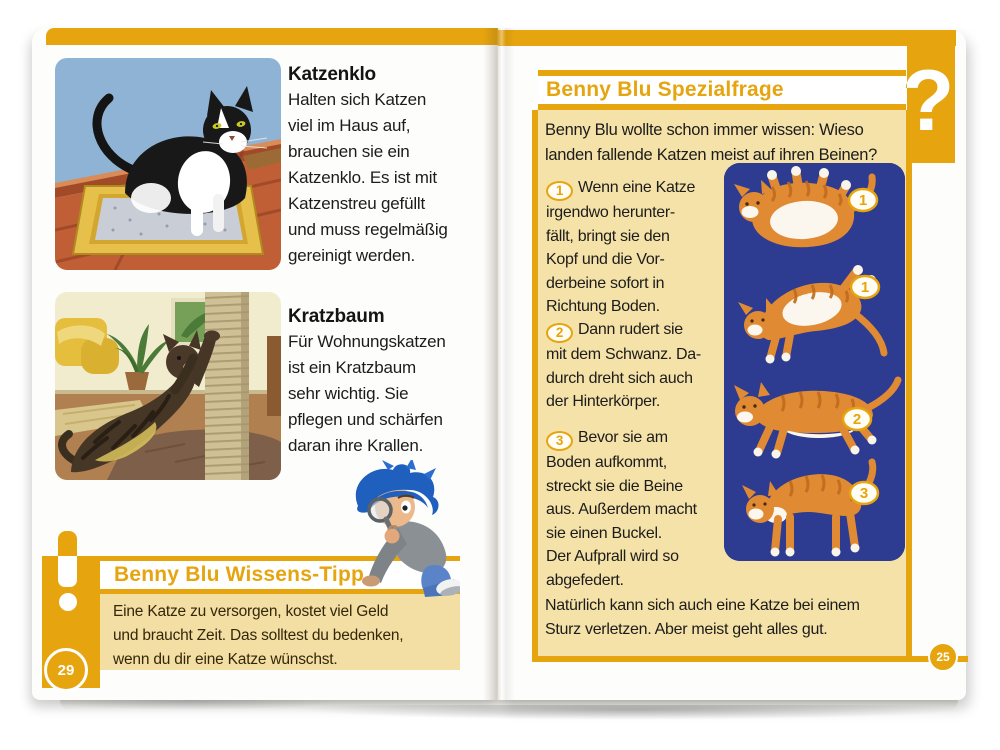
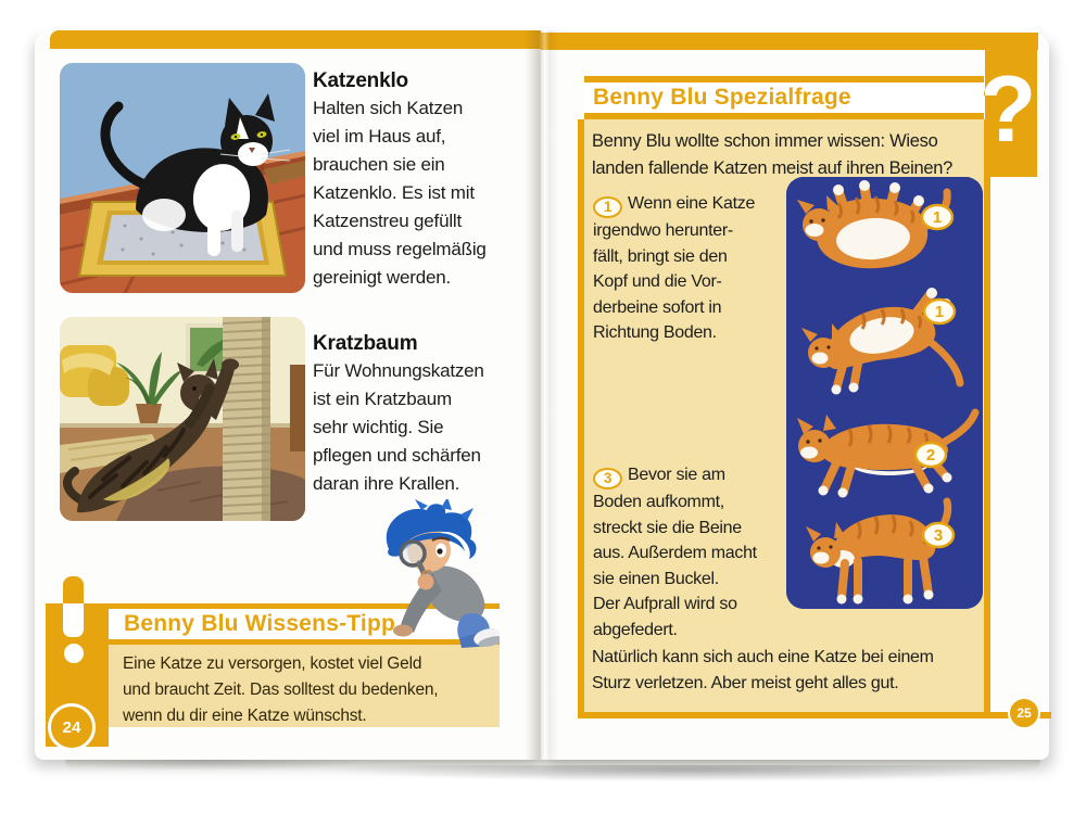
  Katzenklo
  Halten sich Katzen
  viel im Haus auf,
  brauchen sie ein
  Katzenklo. Es ist mit
  Katzenstreu gefüllt
  und muss regelmäßig
  gereinigt werden.
  Kratzbaum
  Für Wohnungskatzen
  ist ein Kratzbaum
  sehr wichtig. Sie
  pflegen und schärfen
  daran ihre Krallen.
  Benny Blu Wissens-Tipp
  Eine Katze zu versorgen, kostet viel Geld
  und braucht Zeit. Das solltest du bedenken,
  wenn du dir eine Katze wünschst.
- 29
+ 24
  Benny Blu Spezialfrage
  ?
  Benny Blu wollte schon immer wissen: Wieso
  landen fallende Katzen meist auf ihren Beinen?
  1 Wenn eine Katze
  irgendwo herunter-
  fällt, bringt sie den
  Kopf und die Vor-
  derbeine sofort in
  Richtung Boden.
- 2 Dann rudert sie
- mit dem Schwanz. Da-
- durch dreht sich auch
- der Hinterkörper.
  3 Bevor sie am
  Boden aufkommt,
  streckt sie die Beine
  aus. Außerdem macht
  sie einen Buckel.
  Der Aufprall wird so
  abgefedert.
  1
  1
  2
  3
  Natürlich kann sich auch eine Katze bei einem
  Sturz verletzen. Aber meist geht alles gut.
  25
